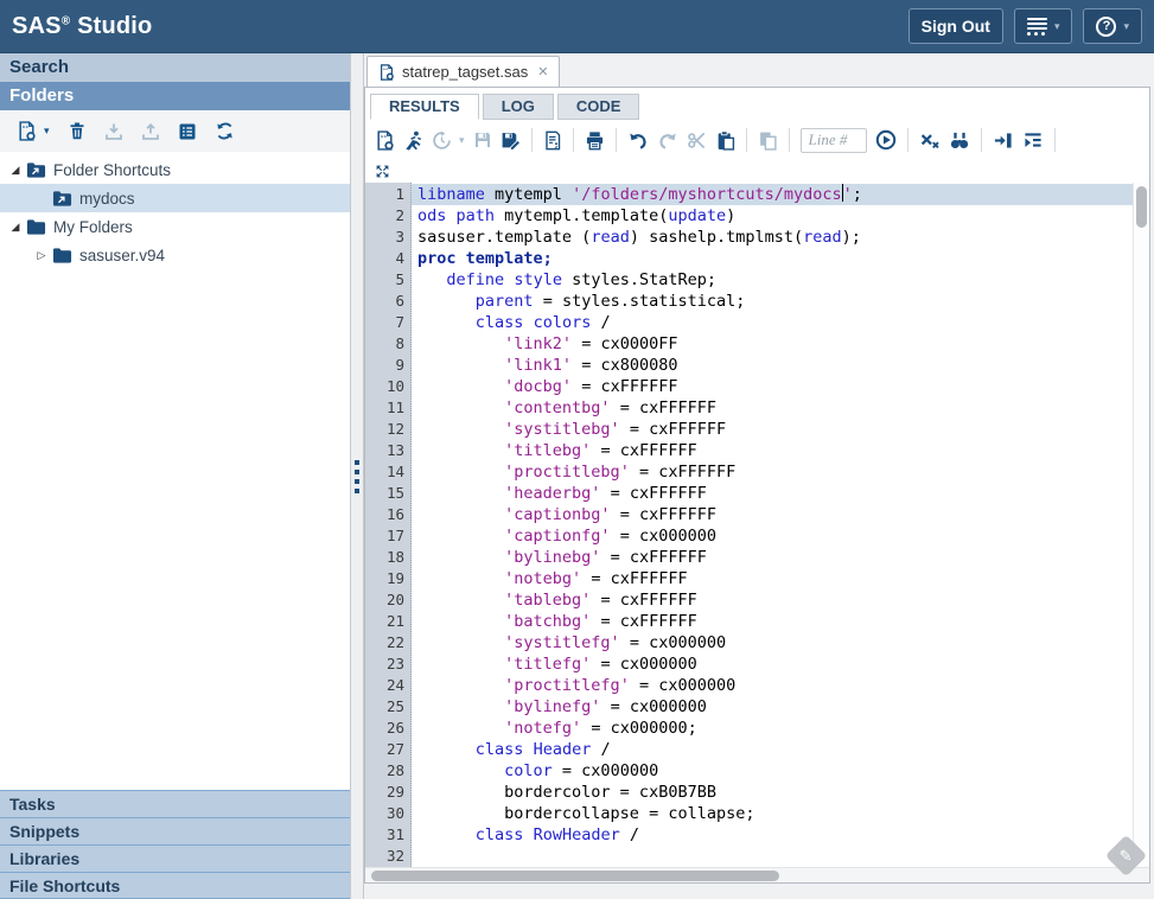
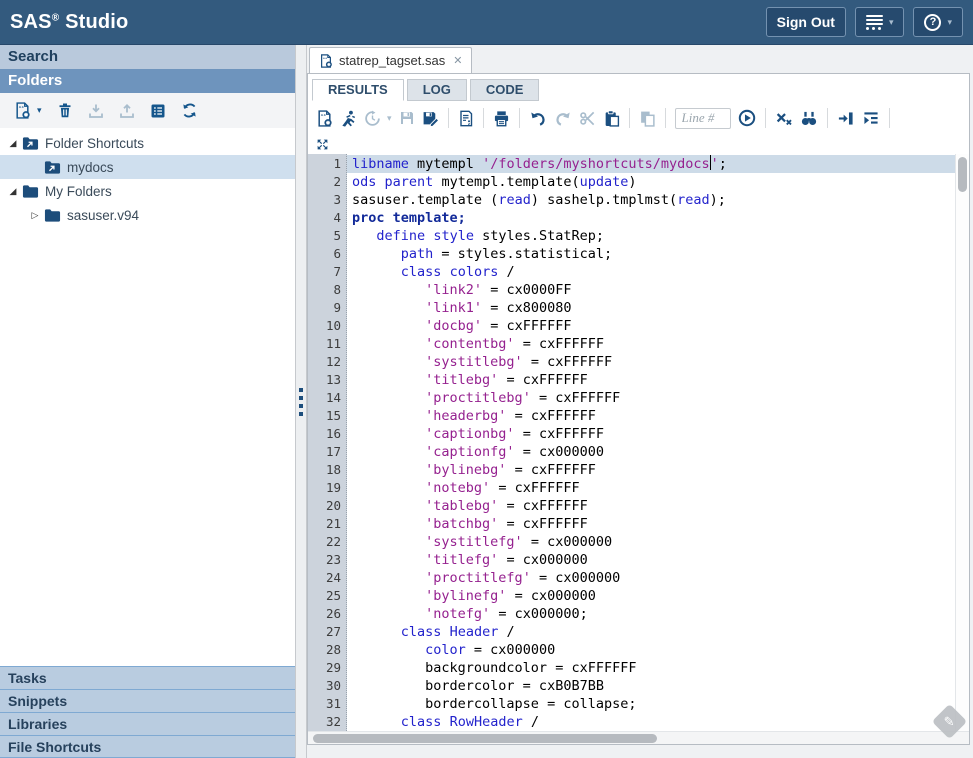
  SAS® Studio
  Sign Out
  ▾
  ?
  ▾
  Search
  Folders
  ▾
  ◢
  Folder Shortcuts
  mydocs
  ◢
  My Folders
  ▷
  sasuser.v94
  Tasks
  Snippets
  Libraries
  File Shortcuts
  statrep_tagset.sas
  ✕
  RESULTS
  LOG
  CODE
  ▾
  Line #
  1
  2
  3
  4
  5
  6
  7
  8
  9
  10
  11
  12
  13
  14
  15
  16
  17
  18
  19
  20
  21
  22
  23
  24
  25
  26
  27
  28
  29
  30
  31
  32
  libname mytempl '/folders/myshortcuts/mydocs';
- ods path mytempl.template(update)
+ ods parent mytempl.template(update)
  sasuser.template (read) sashelp.tmplmst(read);
  proc template;
  define style styles.StatRep;
- parent = styles.statistical;
+ path = styles.statistical;
  class colors /
  'link2' = cx0000FF
  'link1' = cx800080
  'docbg' = cxFFFFFF
  'contentbg' = cxFFFFFF
  'systitlebg' = cxFFFFFF
  'titlebg' = cxFFFFFF
  'proctitlebg' = cxFFFFFF
  'headerbg' = cxFFFFFF
  'captionbg' = cxFFFFFF
  'captionfg' = cx000000
  'bylinebg' = cxFFFFFF
  'notebg' = cxFFFFFF
  'tablebg' = cxFFFFFF
  'batchbg' = cxFFFFFF
  'systitlefg' = cx000000
  'titlefg' = cx000000
  'proctitlefg' = cx000000
  'bylinefg' = cx000000
  'notefg' = cx000000;
  class Header /
  color = cx000000
+ backgroundcolor = cxFFFFFF
  bordercolor = cxB0B7BB
  bordercollapse = collapse;
  class RowHeader /
